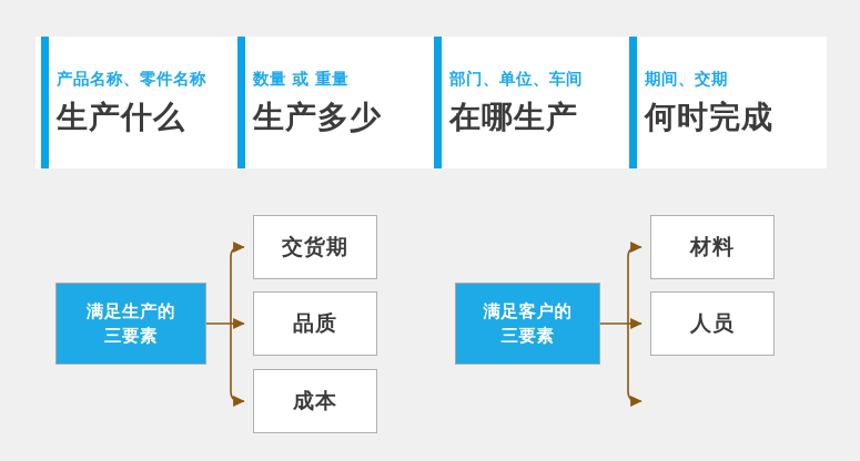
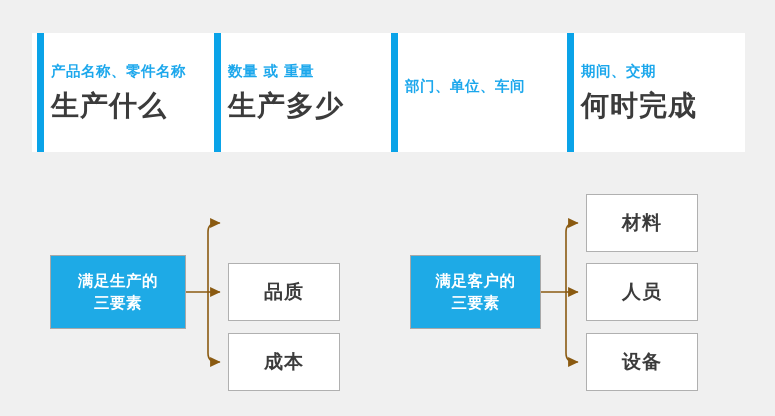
  产品名称、零件名称
  生产什么
  数量 或 重量
  生产多少
  部门、单位、车间
- 在哪生产
  期间、交期
  何时完成
  满足生产的
  三要素
- 交货期
  品质
  成本
  满足客户的
  三要素
  材料
  人员
+ 设备
